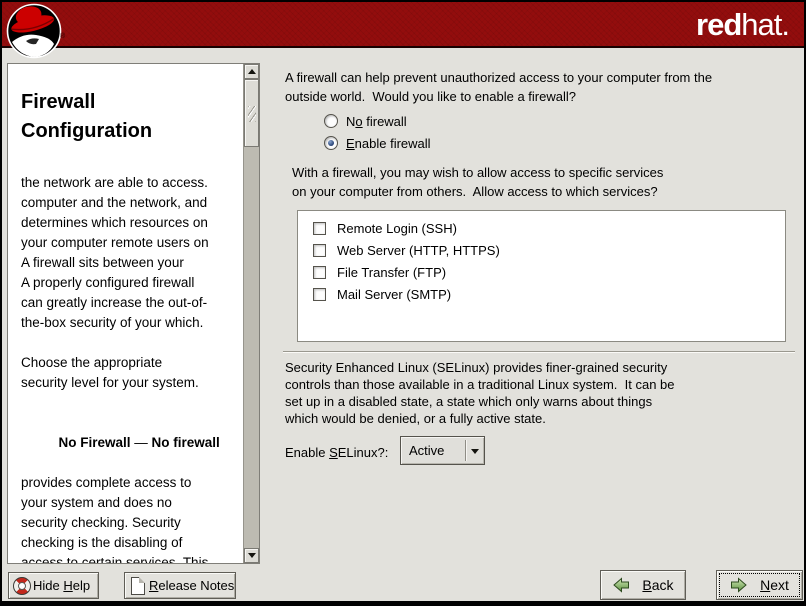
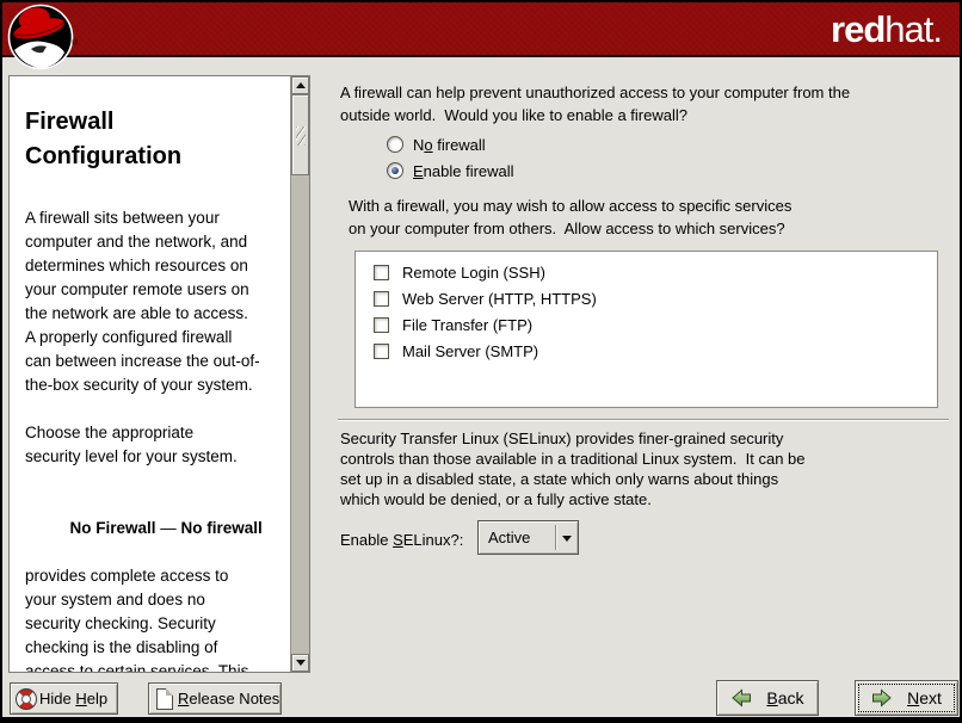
  redhat.
  Firewall
  Configuration
- the network are able to access.
+ A firewall sits between your
  computer and the network, and
  determines which resources on
  your computer remote users on
- A firewall sits between your
+ the network are able to access.
  A properly configured firewall
- can greatly increase the out-of-
+ can between increase the out-of-
- the-box security of your which.
+ the-box security of your system.
  Choose the appropriate
  security level for your system.
  No Firewall — No firewall
  provides complete access to
  your system and does no
  security checking. Security
  checking is the disabling of
  access to certain services. This
  A firewall can help prevent unauthorized access to your computer from the
  outside world. Would you like to enable a firewall?
  No firewall
  Enable firewall
  With a firewall, you may wish to allow access to specific services
  on your computer from others. Allow access to which services?
  Remote Login (SSH)
  Web Server (HTTP, HTTPS)
  File Transfer (FTP)
  Mail Server (SMTP)
- Security Enhanced Linux (SELinux) provides finer-grained security
+ Security Transfer Linux (SELinux) provides finer-grained security
  controls than those available in a traditional Linux system. It can be
  set up in a disabled state, a state which only warns about things
  which would be denied, or a fully active state.
  Enable SELinux?:
  Active
  Hide Help
  Release Notes
  Back
  Next
